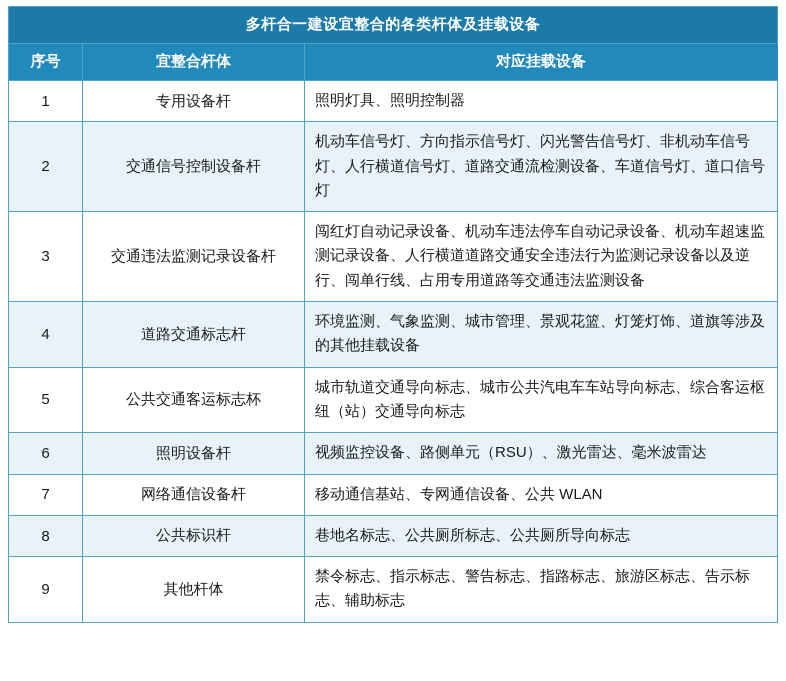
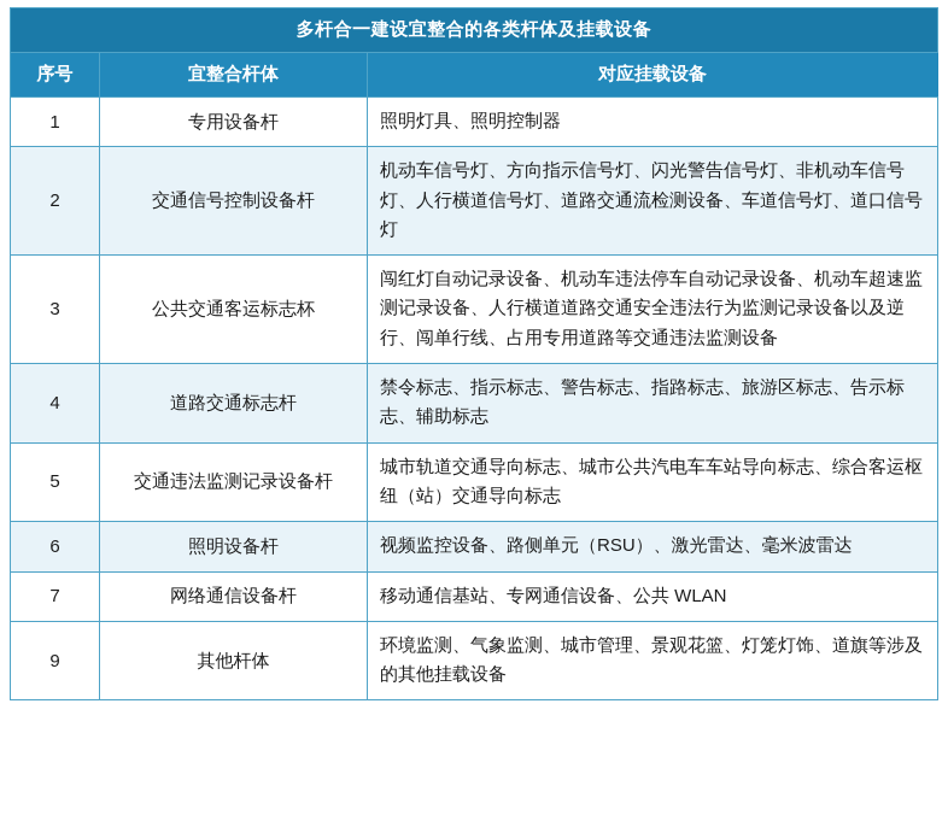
  多杆合一建设宜整合的各类杆体及挂载设备
  序号	宜整合杆体	对应挂载设备
  1	专用设备杆	照明灯具、照明控制器
  2	交通信号控制设备杆	机动车信号灯、方向指示信号灯、闪光警告信号灯、非机动车信号灯、人行横道信号灯、道路交通流检测设备、车道信号灯、道口信号灯
- 3	交通违法监测记录设备杆	闯红灯自动记录设备、机动车违法停车自动记录设备、机动车超速监测记录设备、人行横道道路交通安全违法行为监测记录设备以及逆行、闯单行线、占用专用道路等交通违法监测设备
+ 3	公共交通客运标志杯	闯红灯自动记录设备、机动车违法停车自动记录设备、机动车超速监测记录设备、人行横道道路交通安全违法行为监测记录设备以及逆行、闯单行线、占用专用道路等交通违法监测设备
- 4	道路交通标志杆	环境监测、气象监测、城市管理、景观花篮、灯笼灯饰、道旗等涉及的其他挂载设备
+ 4	道路交通标志杆	禁令标志、指示标志、警告标志、指路标志、旅游区标志、告示标志、辅助标志
- 5	公共交通客运标志杯	城市轨道交通导向标志、城市公共汽电车车站导向标志、综合客运枢纽（站）交通导向标志
+ 5	交通违法监测记录设备杆	城市轨道交通导向标志、城市公共汽电车车站导向标志、综合客运枢纽（站）交通导向标志
  6	照明设备杆	视频监控设备、路侧单元（RSU）、激光雷达、毫米波雷达
  7	网络通信设备杆	移动通信基站、专网通信设备、公共 WLAN
- 8	公共标识杆	巷地名标志、公共厕所标志、公共厕所导向标志
- 9	其他杆体	禁令标志、指示标志、警告标志、指路标志、旅游区标志、告示标志、辅助标志
+ 9	其他杆体	环境监测、气象监测、城市管理、景观花篮、灯笼灯饰、道旗等涉及的其他挂载设备
